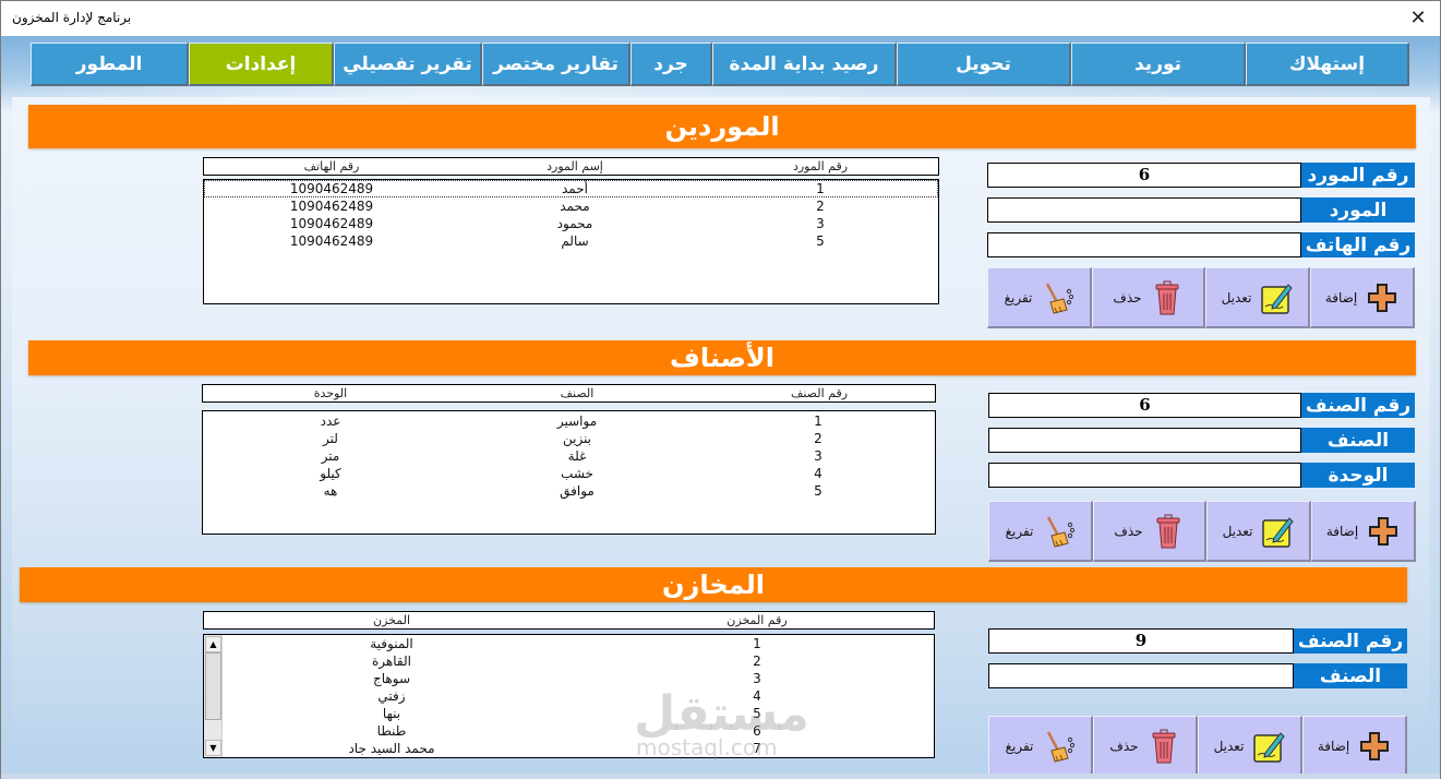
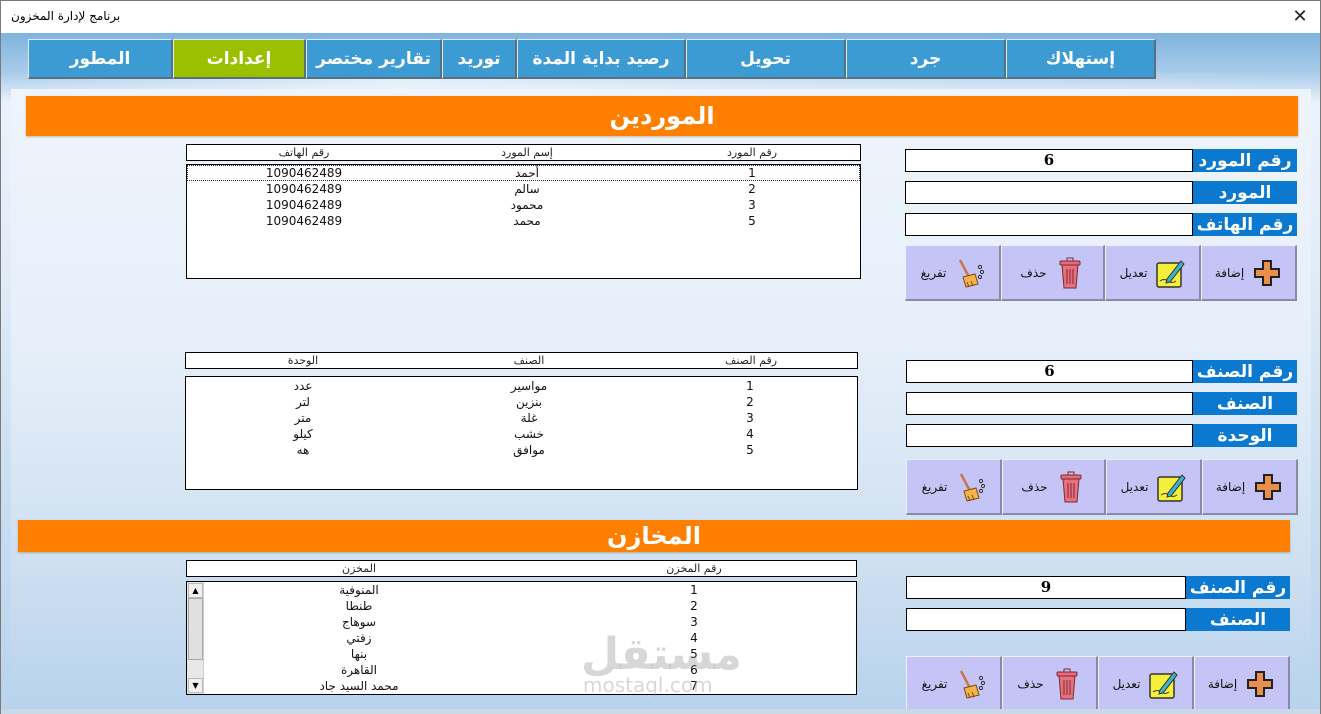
  برنامج لإدارة المخزون
  ✕
  المطور
  إعدادات
- تقرير تفصيلي
  تقارير مختصر
- جرد
+ توريد
  رصيد بداية المدة
  تحويل
- توريد
+ جرد
  إستهلاك
  الموردين
  رقم المورد
  إسم المورد
  رقم الهاتف
  1
  أحمد
  1090462489
  2
- محمد
+ سالم
  1090462489
  3
  محمود
  1090462489
  5
- سالم
+ محمد
  1090462489
  6
  رقم المورد
  المورد
  رقم الهاتف
  تفريغ
  حذف
  تعديل
  إضافة
- الأصناف
  رقم الصنف
  الصنف
  الوحدة
  1
  مواسير
  عدد
  2
  بنزين
  لتر
  3
  غلة
  متر
  4
  خشب
  كيلو
  5
  موافق
  هه
  6
  رقم الصنف
  الصنف
  الوحدة
  تفريغ
  حذف
  تعديل
  إضافة
  المخازن
  رقم المخزن
  المخزن
  ▲
  ▼
  1
  المنوفية
  2
- القاهرة
+ طنطا
  3
  سوهاج
  4
  زفتي
  5
  بنها
  6
- طنطا
+ القاهرة
  7
  محمد السيد جاد
  9
  رقم الصنف
  الصنف
  تفريغ
  حذف
  تعديل
  إضافة
  مستقل
  mostaql.com
